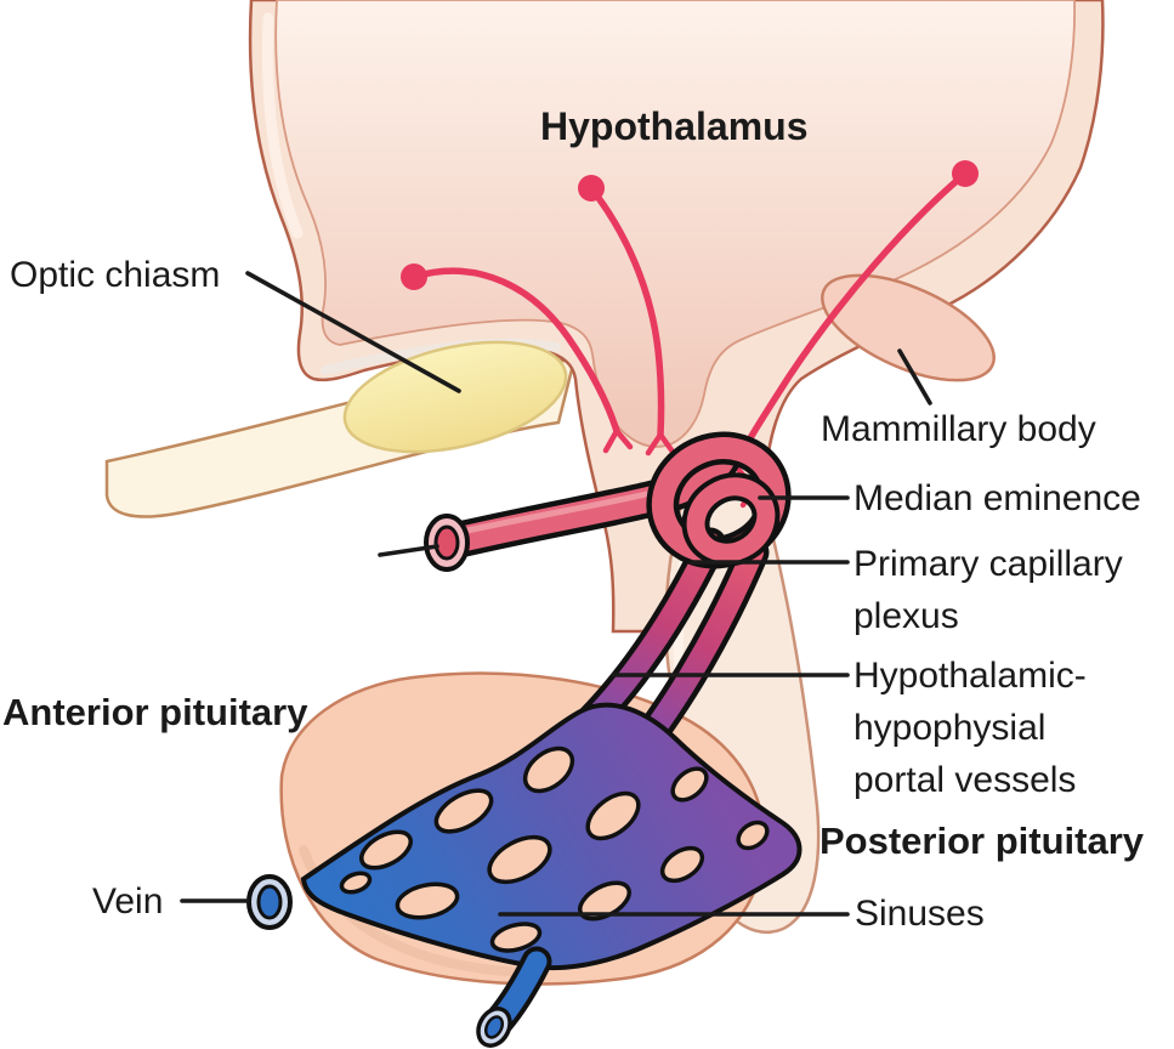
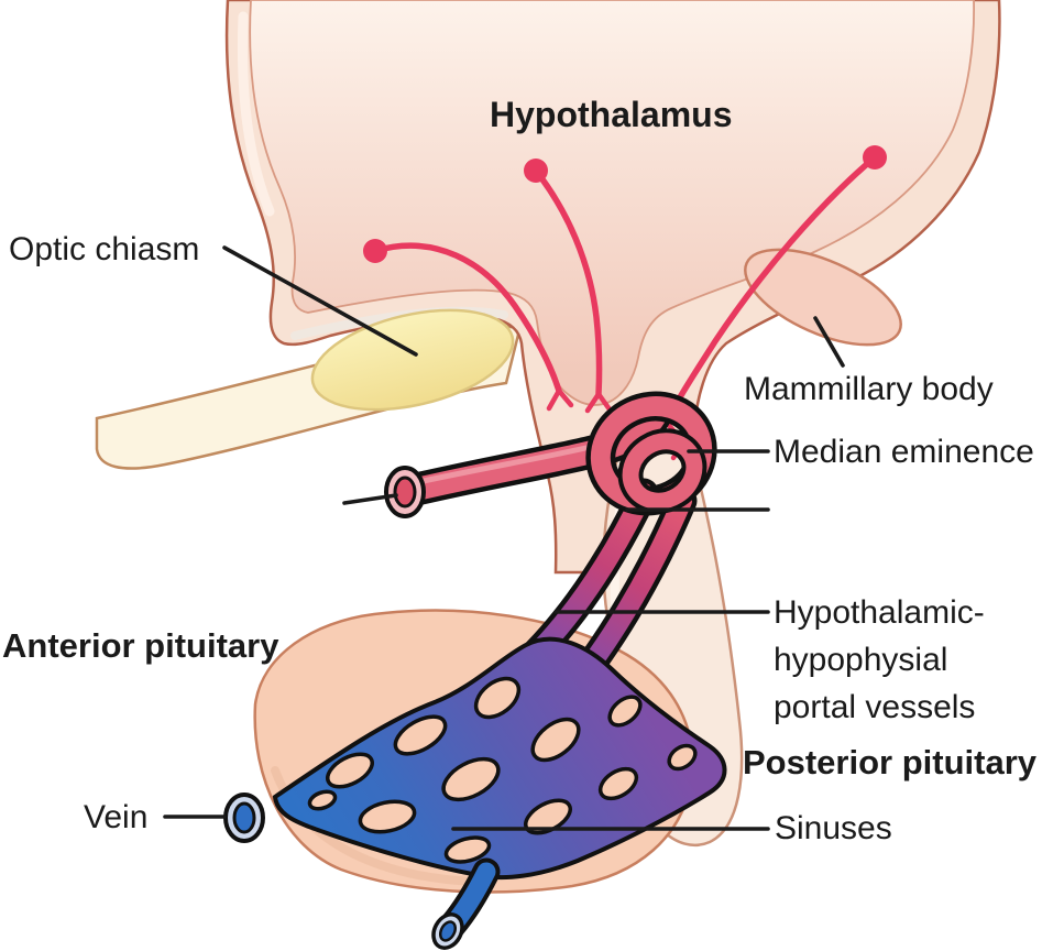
  Hypothalamus
  Optic chiasm
  Mammillary body
  Median eminence
- Primary capillary plexus
  Hypothalamic-hypophysial portal vessels
  Anterior pituitary
  Posterior pituitary
  Vein
  Sinuses
